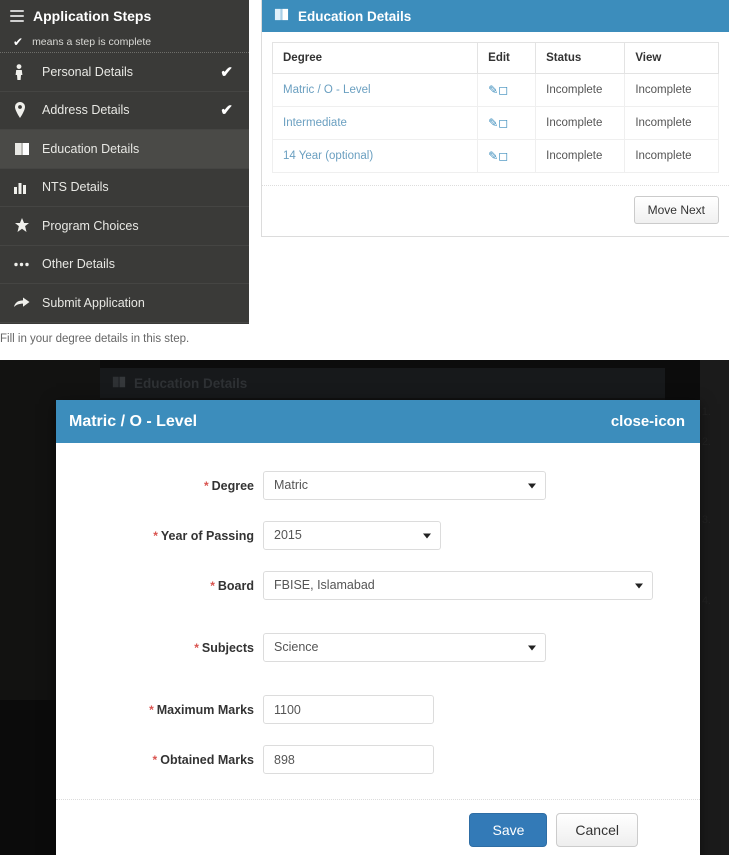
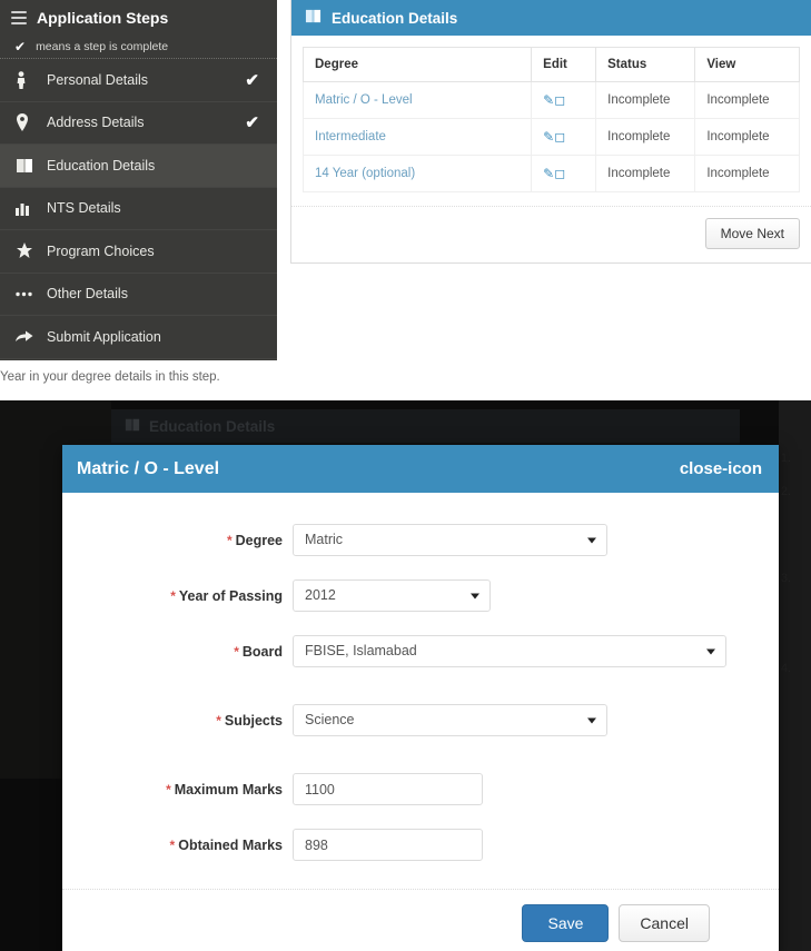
  Application Steps
  ✔
  means a step is complete
  Personal Details
  ✔
  Address Details
  ✔
  Education Details
  NTS Details
  Program Choices
  Other Details
  Submit Application
  Education Details
  Degree	Edit	Status	View
  Matric / O - Level	✎◻	Incomplete	Incomplete
  Intermediate	✎◻	Incomplete	Incomplete
  14 Year (optional)	✎◻	Incomplete	Incomplete
  Move Next
- Fill in your degree details in this step.
+ Year in your degree details in this step.
  Education Details
  Matric / O - Level
  close-icon
  * Degree
  Matric
  * Year of Passing
- 2015
+ 2012
  * Board
  FBISE, Islamabad
  * Subjects
  Science
  * Maximum Marks
  1100
  * Obtained Marks
  898
  Save
  Cancel
